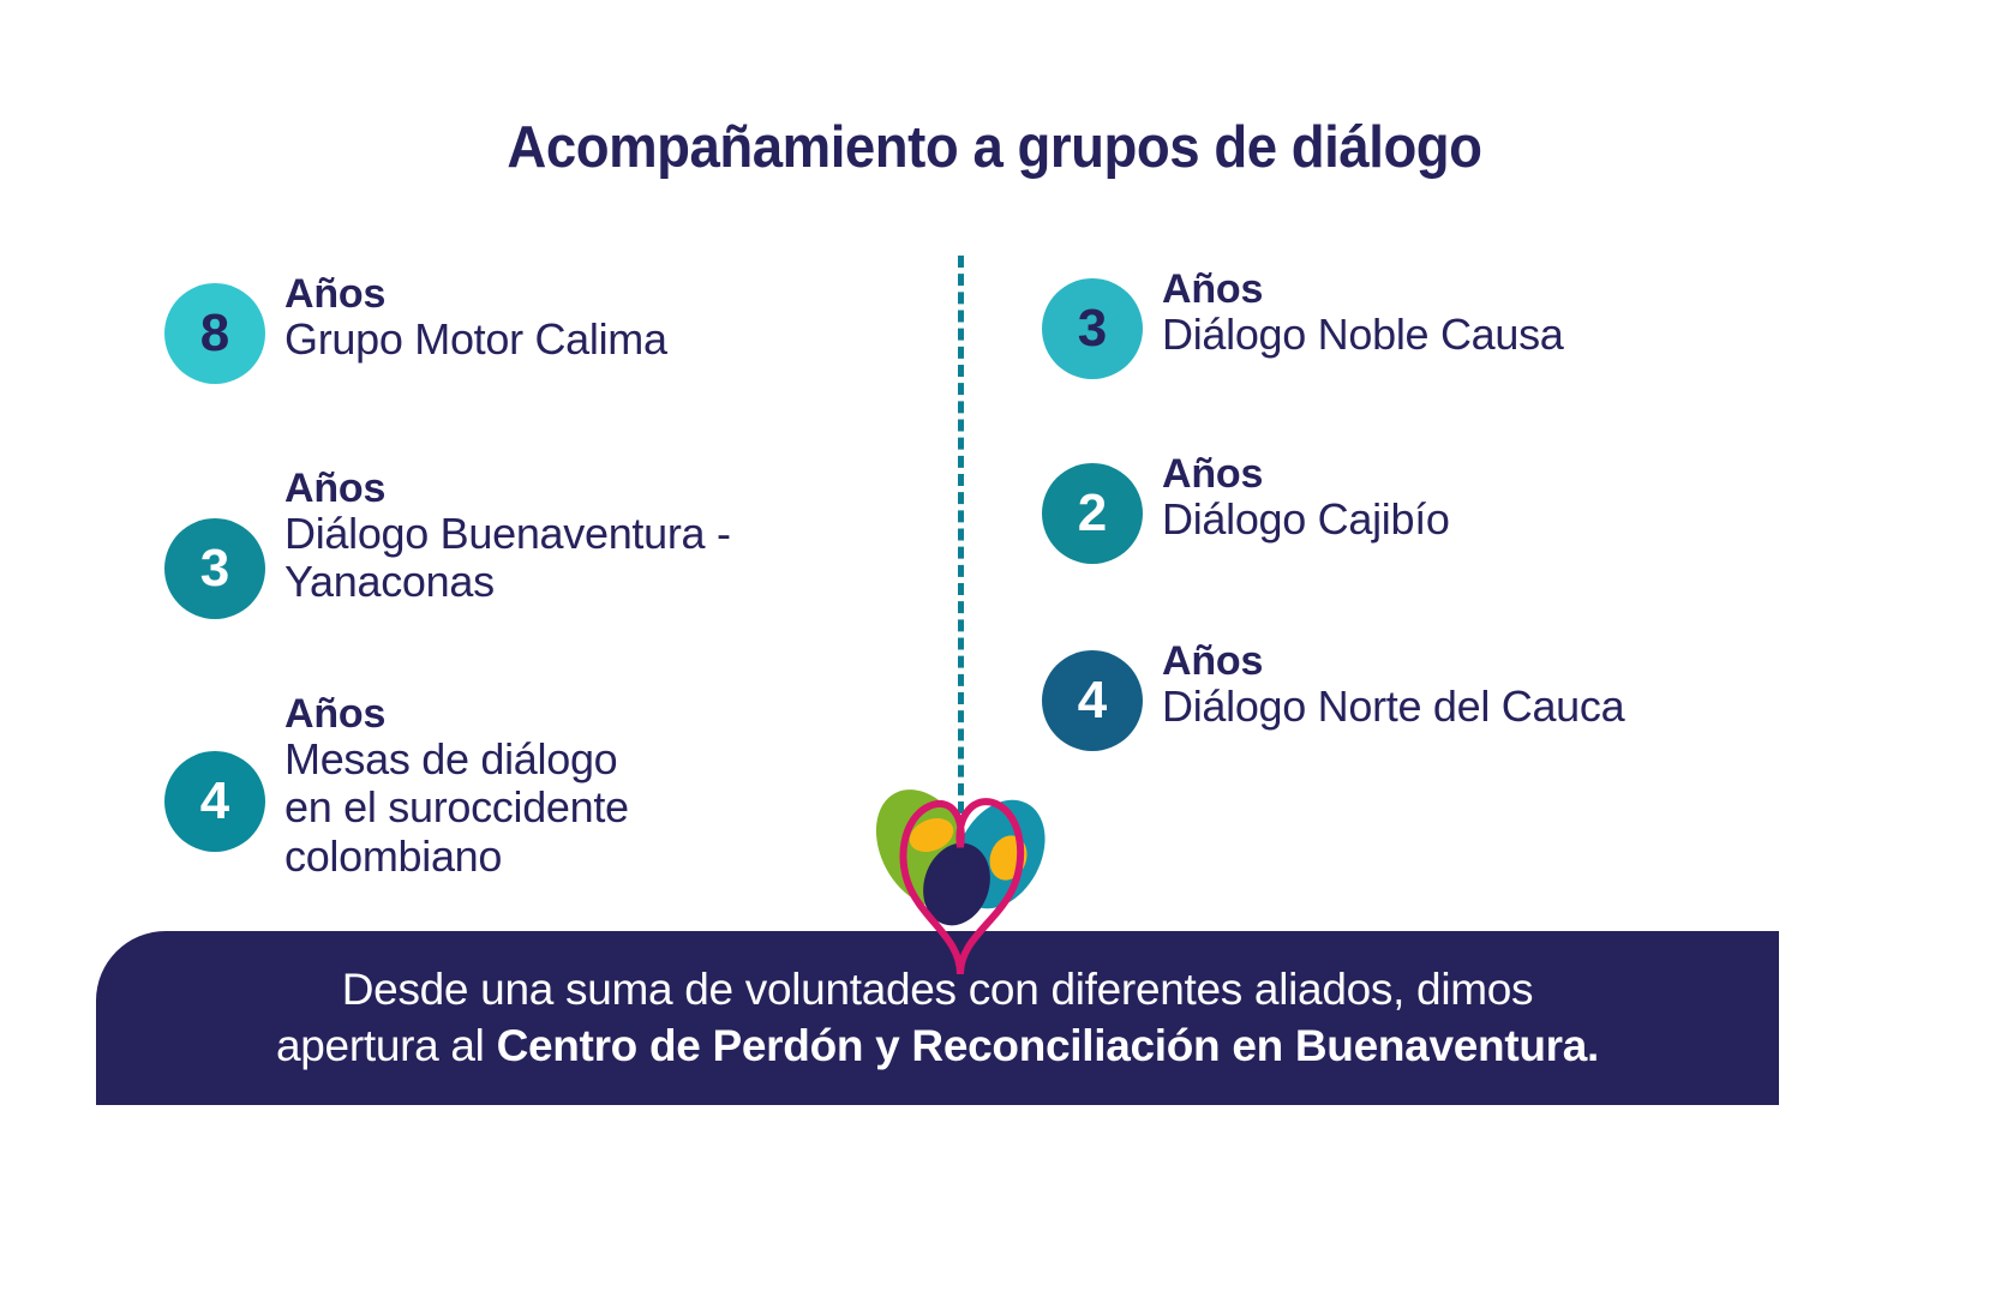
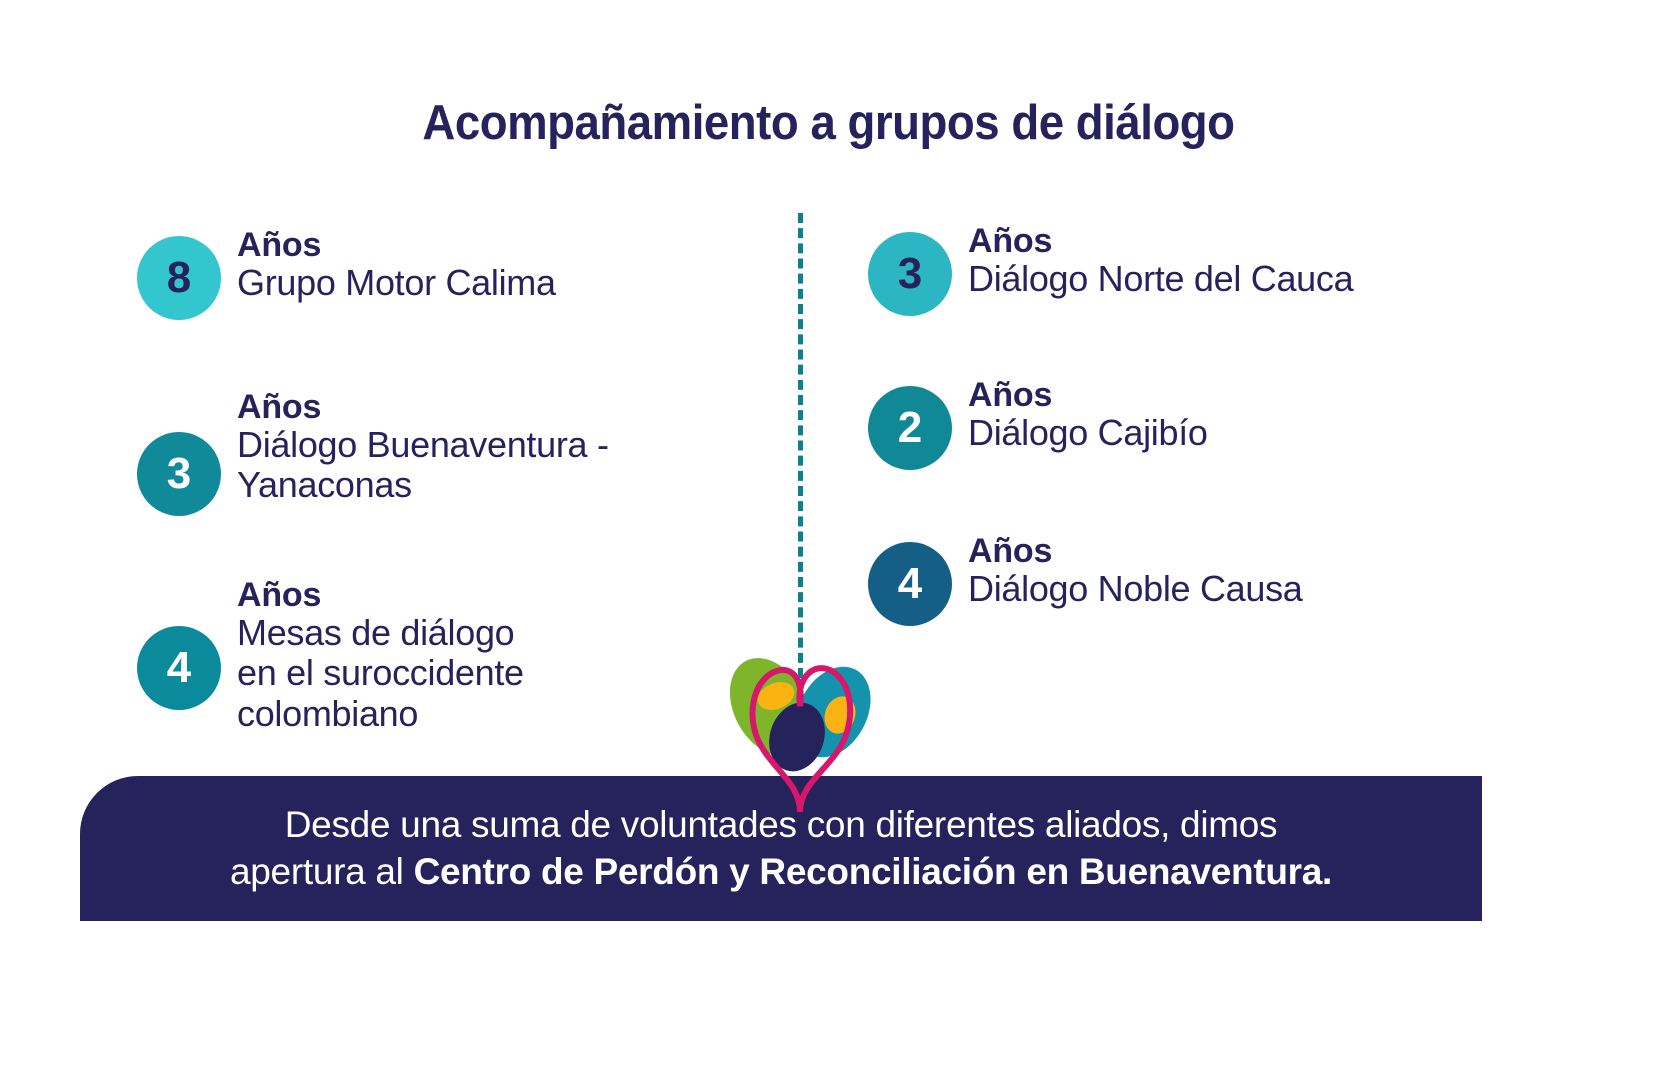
  Acompañamiento a grupos de diálogo
  8
  Años
  Grupo Motor Calima
  3
  Años
  Diálogo Buenaventura -
  Yanaconas
  4
  Años
  Mesas de diálogo
  en el suroccidente
  colombiano
  3
  Años
- Diálogo Noble Causa
+ Diálogo Norte del Cauca
  2
  Años
  Diálogo Cajibío
  4
  Años
- Diálogo Norte del Cauca
+ Diálogo Noble Causa
  Desde una suma de voluntades con diferentes aliados, dimos
  apertura al Centro de Perdón y Reconciliación en Buenaventura.
